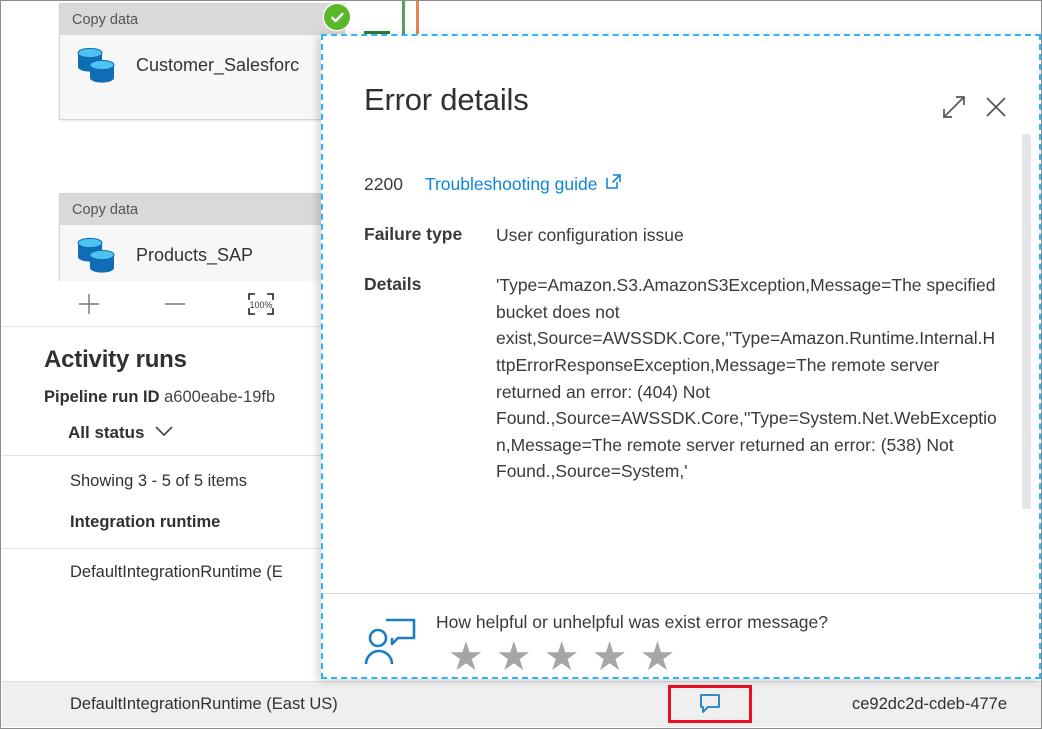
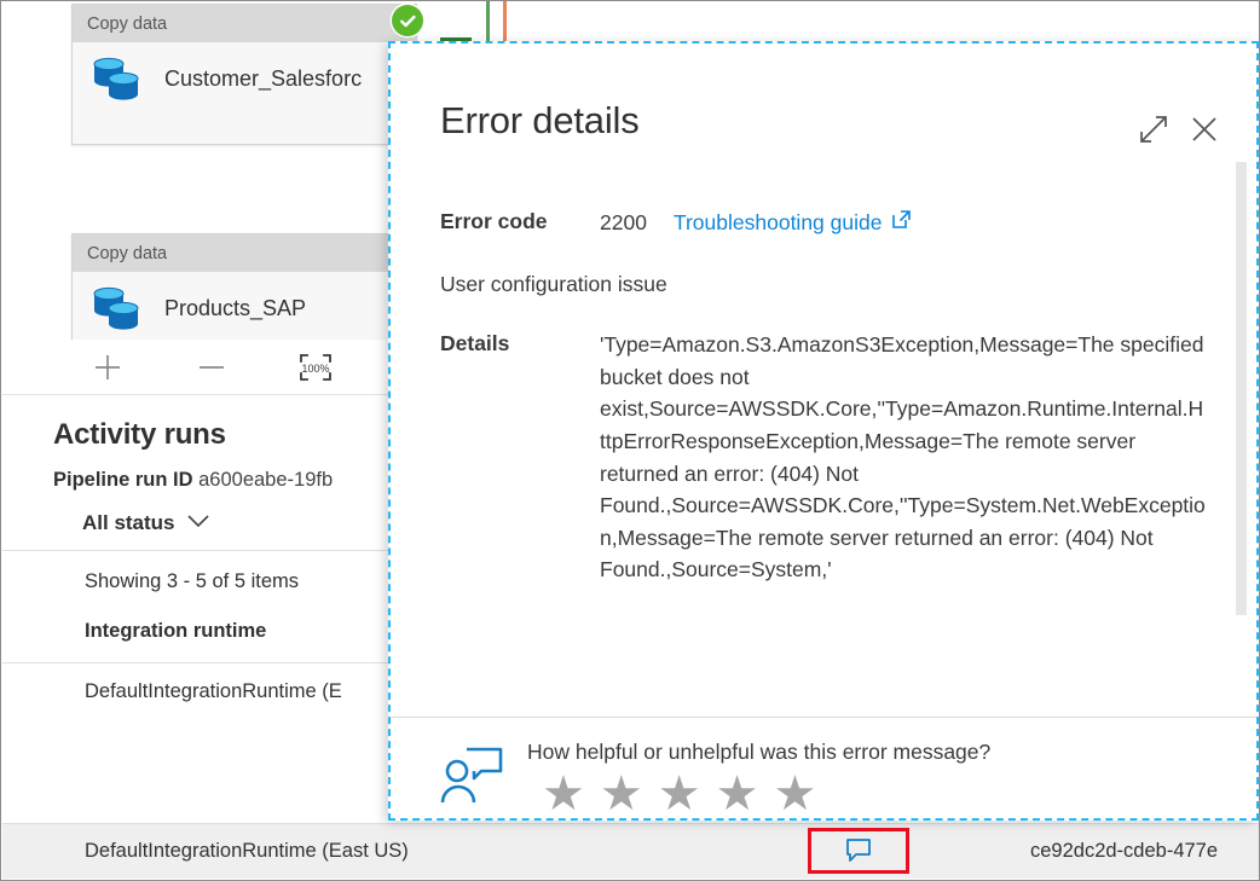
  Copy data
  Customer_Salesforc
  Copy data
  Products_SAP
  100%
  Activity runs
  Pipeline run ID a600eabe-19fb
  All status
  Showing 3 - 5 of 5 items
  Integration runtime
  DefaultIntegrationRuntime (E
  DefaultIntegrationRuntime (East US)
  ce92dc2d-cdeb-477e
  Error details
+ Error code
  2200
  Troubleshooting guide
- Failure type
  User configuration issue
  Details
- 'Type=Amazon.S3.AmazonS3Exception,Message=The specified bucket does not exist,Source=AWSSDK.Core,''Type=Amazon.Runtime.Internal.HttpErrorResponseException,Message=The remote server returned an error: (404) Not Found.,Source=AWSSDK.Core,''Type=System.Net.WebException,Message=The remote server returned an error: (538) Not Found.,Source=System,'
+ 'Type=Amazon.S3.AmazonS3Exception,Message=The specified bucket does not exist,Source=AWSSDK.Core,''Type=Amazon.Runtime.Internal.HttpErrorResponseException,Message=The remote server returned an error: (404) Not Found.,Source=AWSSDK.Core,''Type=System.Net.WebException,Message=The remote server returned an error: (404) Not Found.,Source=System,'
- How helpful or unhelpful was exist error message?
+ How helpful or unhelpful was this error message?
  ★
  ★
  ★
  ★
  ★
